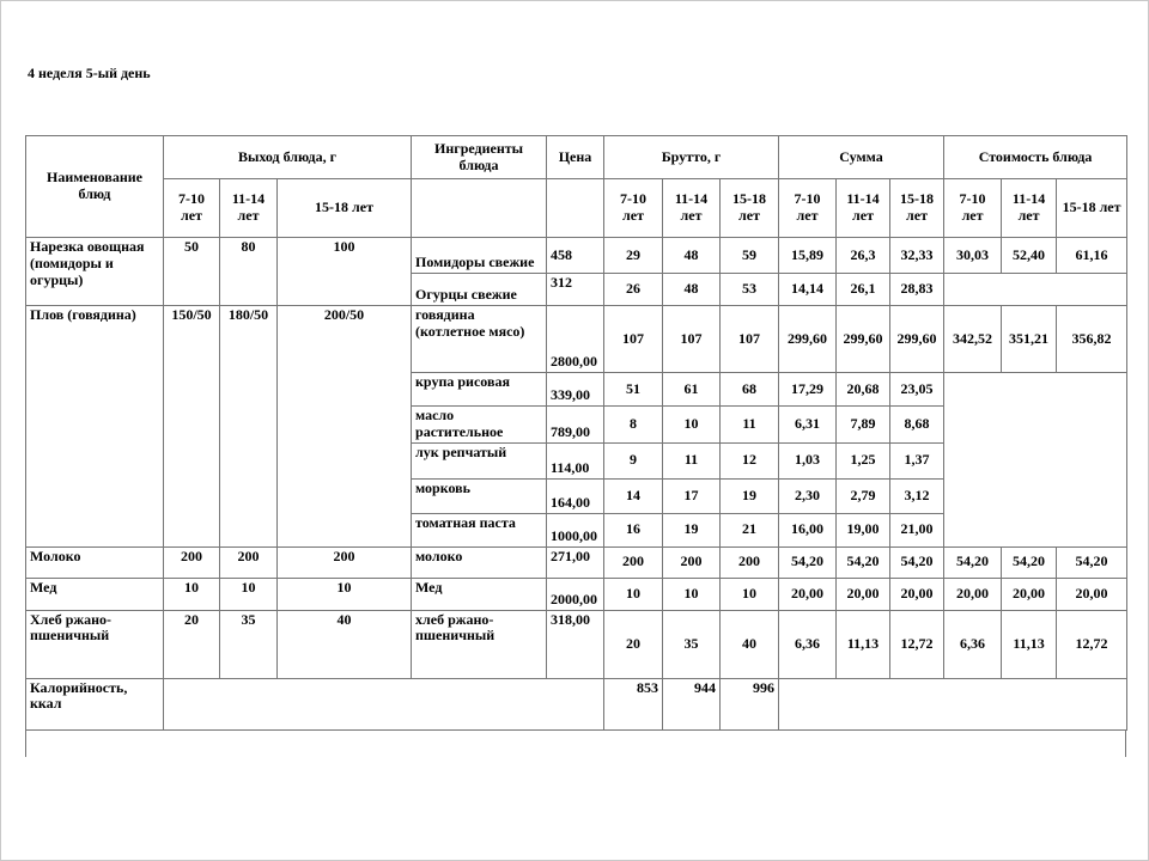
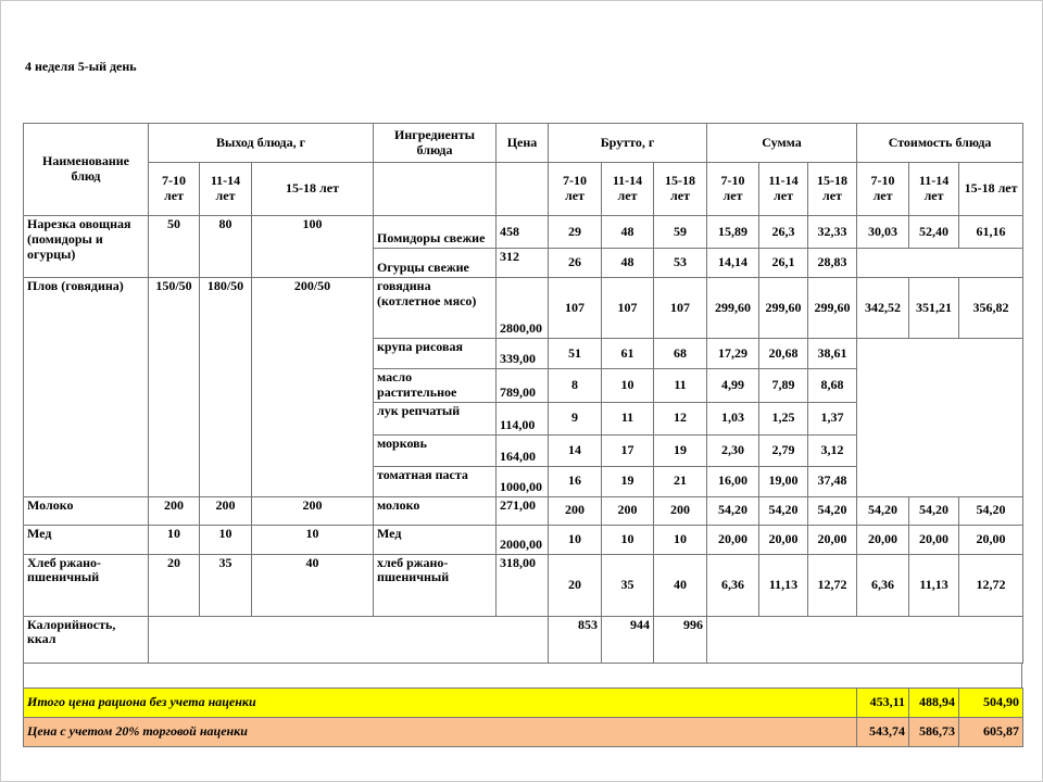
  4 неделя 5-ый день
  Наименование блюд	Выход блюда, г	Ингредиенты блюда	Цена	Брутто, г	Сумма	Стоимость блюда
  7-10 лет	11-14 лет	15-18 лет			7-10 лет	11-14 лет	15-18 лет	7-10 лет	11-14 лет	15-18 лет	7-10 лет	11-14 лет	15-18 лет
  Нарезка овощная (помидоры и огурцы)	50	80	100	Помидоры свежие	458	29	48	59	15,89	26,3	32,33	30,03	52,40	61,16
  Огурцы свежие	312	26	48	53	14,14	26,1	28,83
  Плов (говядина)	150/50	180/50	200/50	говядина (котлетное мясо)	2800,00	107	107	107	299,60	299,60	299,60	342,52	351,21	356,82
- крупа рисовая	339,00	51	61	68	17,29	20,68	23,05
+ крупа рисовая	339,00	51	61	68	17,29	20,68	38,61
- масло растительное	789,00	8	10	11	6,31	7,89	8,68
+ масло растительное	789,00	8	10	11	4,99	7,89	8,68
  лук репчатый	114,00	9	11	12	1,03	1,25	1,37
  морковь	164,00	14	17	19	2,30	2,79	3,12
- томатная паста	1000,00	16	19	21	16,00	19,00	21,00
+ томатная паста	1000,00	16	19	21	16,00	19,00	37,48
  Молоко	200	200	200	молоко	271,00	200	200	200	54,20	54,20	54,20	54,20	54,20	54,20
  Мед	10	10	10	Мед	2000,00	10	10	10	20,00	20,00	20,00	20,00	20,00	20,00
  Хлеб ржано-пшеничный	20	35	40	хлеб ржано-пшеничный	318,00	20	35	40	6,36	11,13	12,72	6,36	11,13	12,72
  Калорийность, ккал		853	944	996
+ Итого цена рациона без учета наценки	453,11	488,94	504,90
+ Цена с учетом 20% торговой наценки	543,74	586,73	605,87
